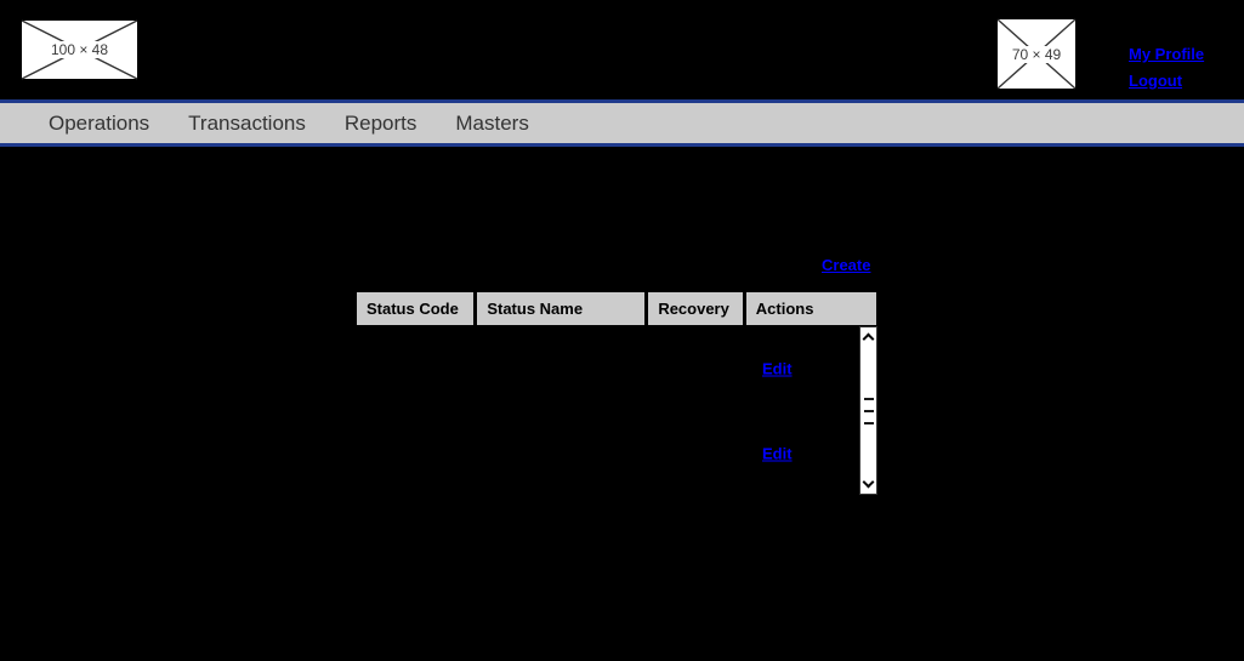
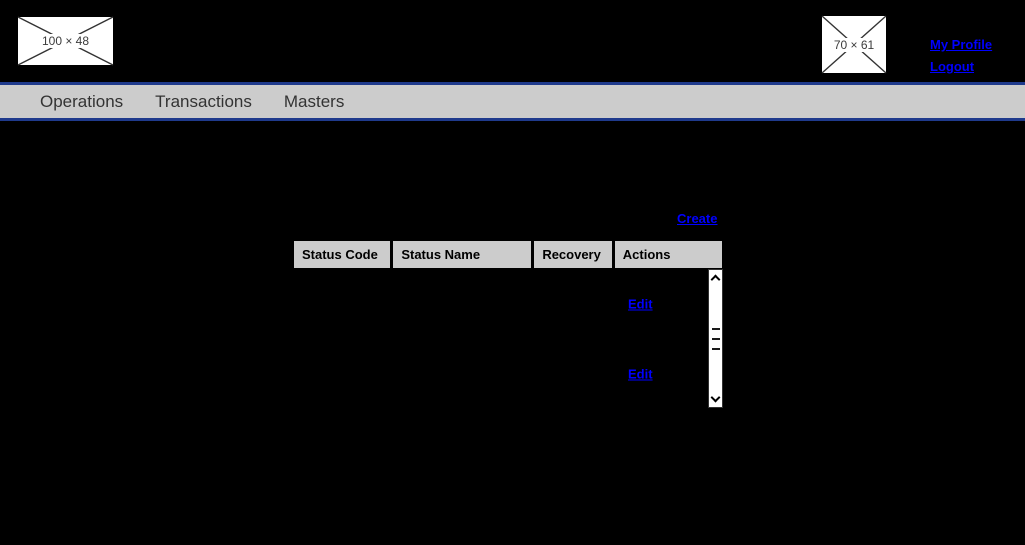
  100 × 48
- 70 × 49
+ 70 × 61
  My Profile
  Logout
  Operations
  Transactions
- Reports
  Masters
  Create
  Status Code
  Status Name
  Recovery
  Actions
  Edit
  Edit
